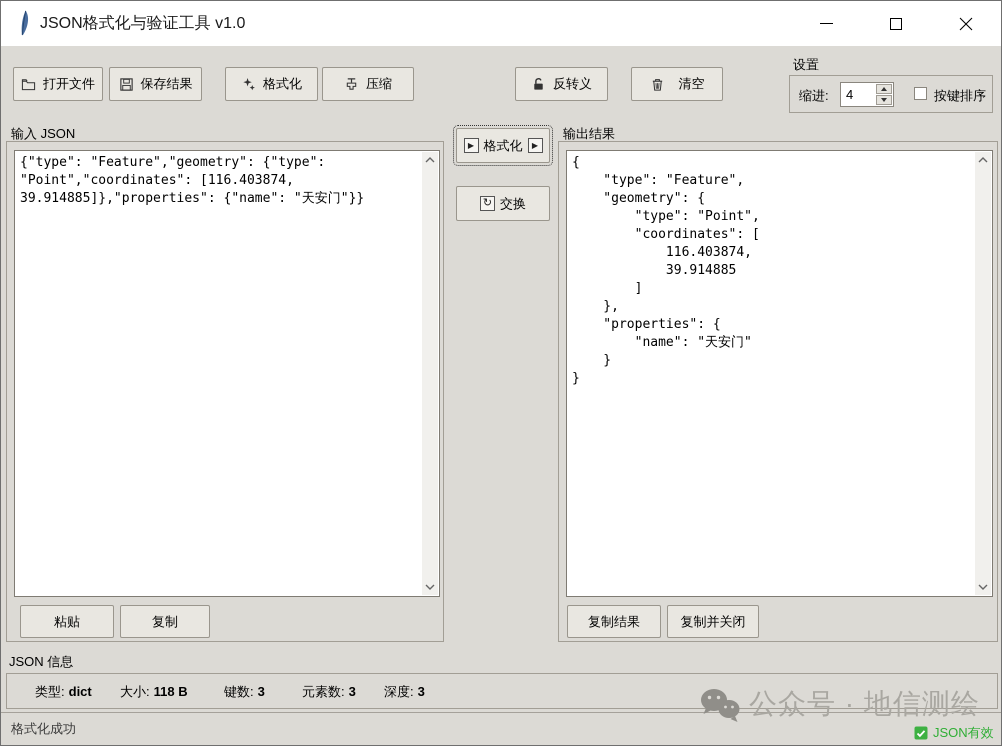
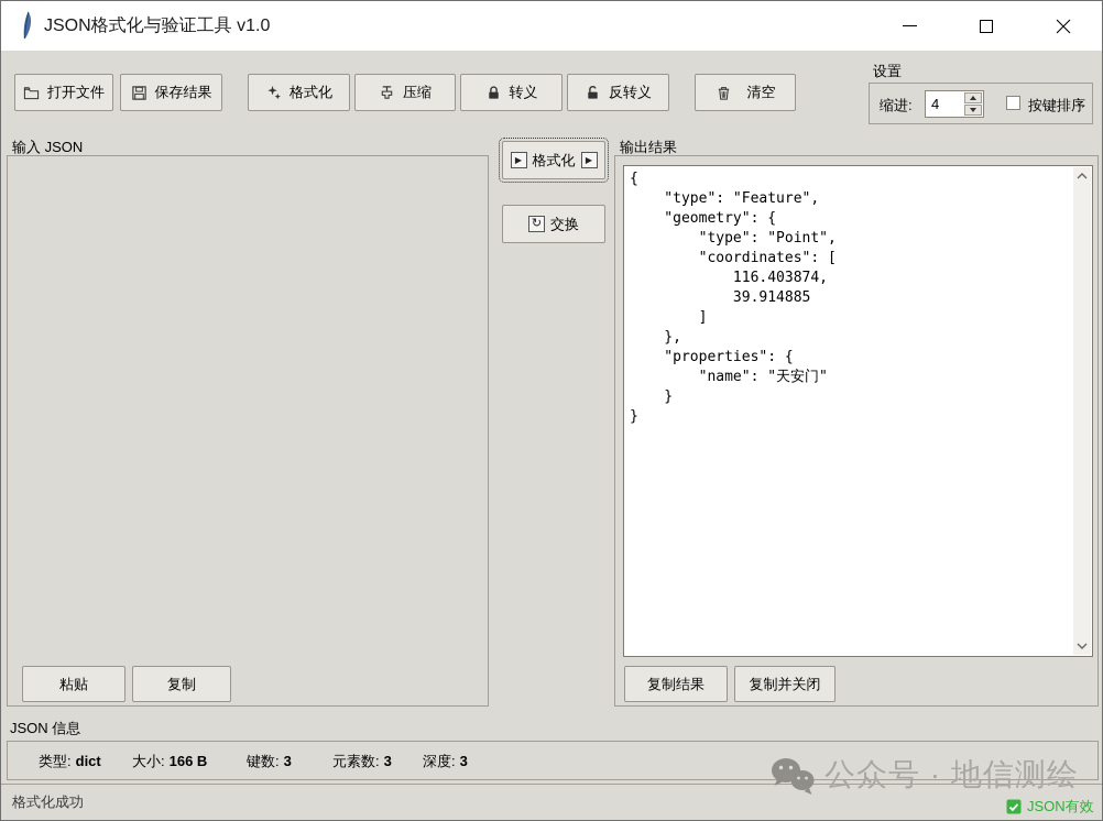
  JSON格式化与验证工具 v1.0
  打开文件
  保存结果
  格式化
  压缩
+ 转义
  反转义
  清空
  设置
  缩进:
  4
  按键排序
  输入 JSON
- {"type": "Feature","geometry": {"type":
- "Point","coordinates": [116.403874,
- 39.914885]},"properties": {"name": "天安门"}}
  粘贴
  复制
  ▶
  格式化
  ▶
  ↻
  交换
  输出结果
  {
  "type": "Feature",
  "geometry": {
  "type": "Point",
  "coordinates": [
  116.403874,
  39.914885
  ]
  },
  "properties": {
  "name": "天安门"
  }
  }
  复制结果
  复制并关闭
  JSON 信息
  类型: dict
- 大小: 118 B
+ 大小: 166 B
  键数: 3
  元素数: 3
  深度: 3
  格式化成功
  公众号 · 地信测绘
  JSON有效
